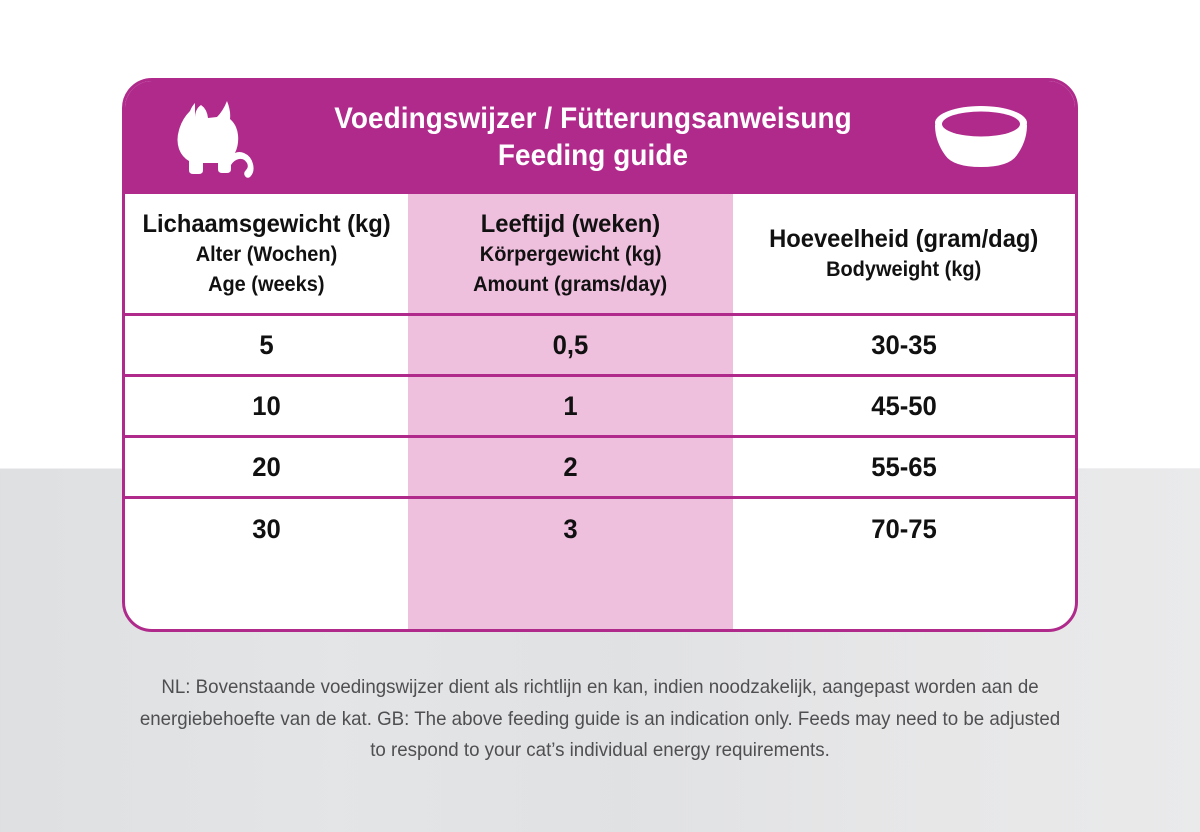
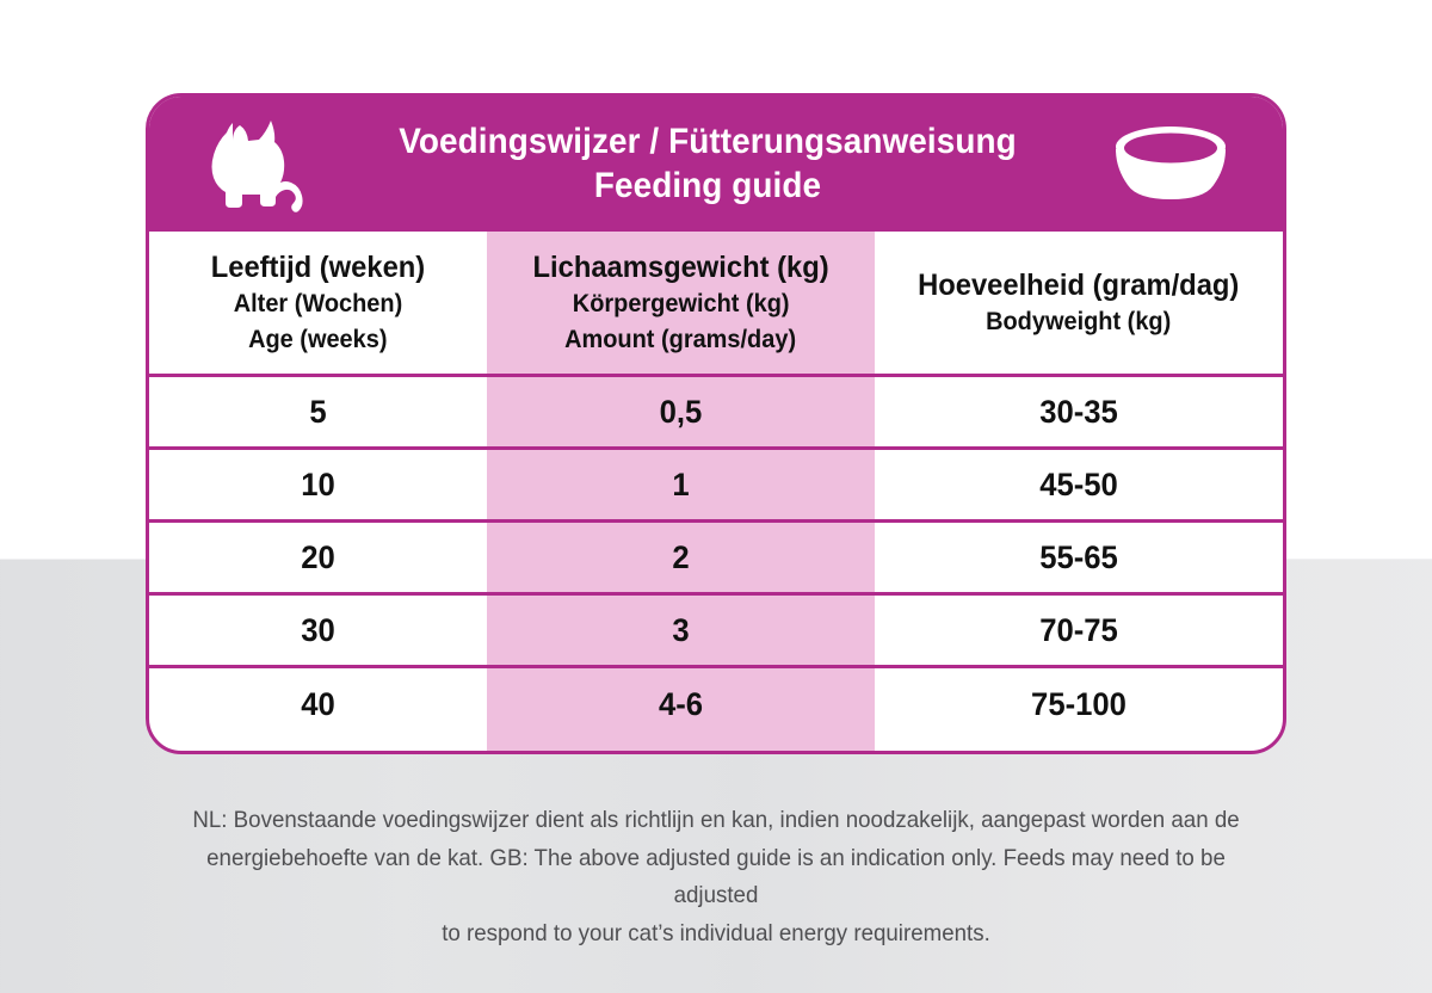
  Voedingswijzer / Fütterungsanweisung
  Feeding guide
- Lichaamsgewicht (kg)
+ Leeftijd (weken)
  Alter (Wochen)
  Age (weeks)
- Leeftijd (weken)
+ Lichaamsgewicht (kg)
  Körpergewicht (kg)
  Amount (grams/day)
  Hoeveelheid (gram/dag)
  Bodyweight (kg)
  5
  0,5
  30-35
  10
  1
  45-50
  20
  2
  55-65
  30
  3
  70-75
+ 40
+ 4-6
+ 75-100
  NL: Bovenstaande voedingswijzer dient als richtlijn en kan, indien noodzakelijk, aangepast worden aan de
- energiebehoefte van de kat. GB: The above feeding guide is an indication only. Feeds may need to be adjusted
+ energiebehoefte van de kat. GB: The above adjusted guide is an indication only. Feeds may need to be adjusted
  to respond to your cat’s individual energy requirements.
